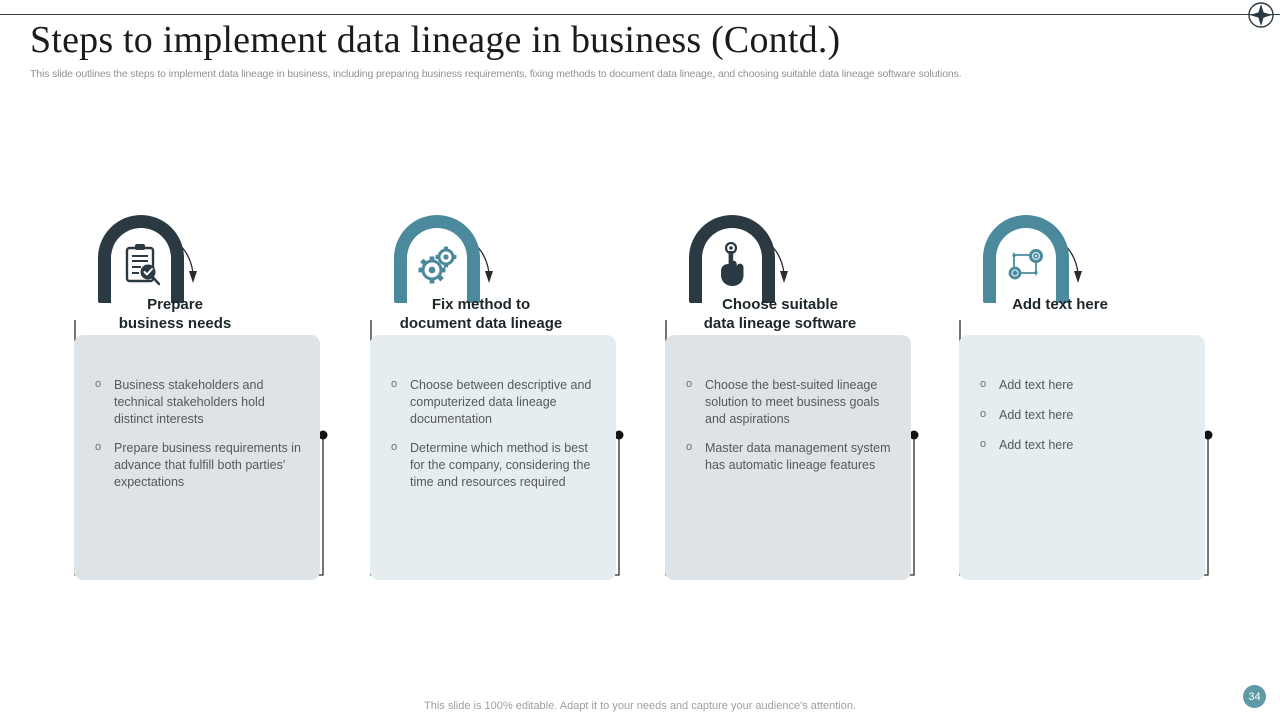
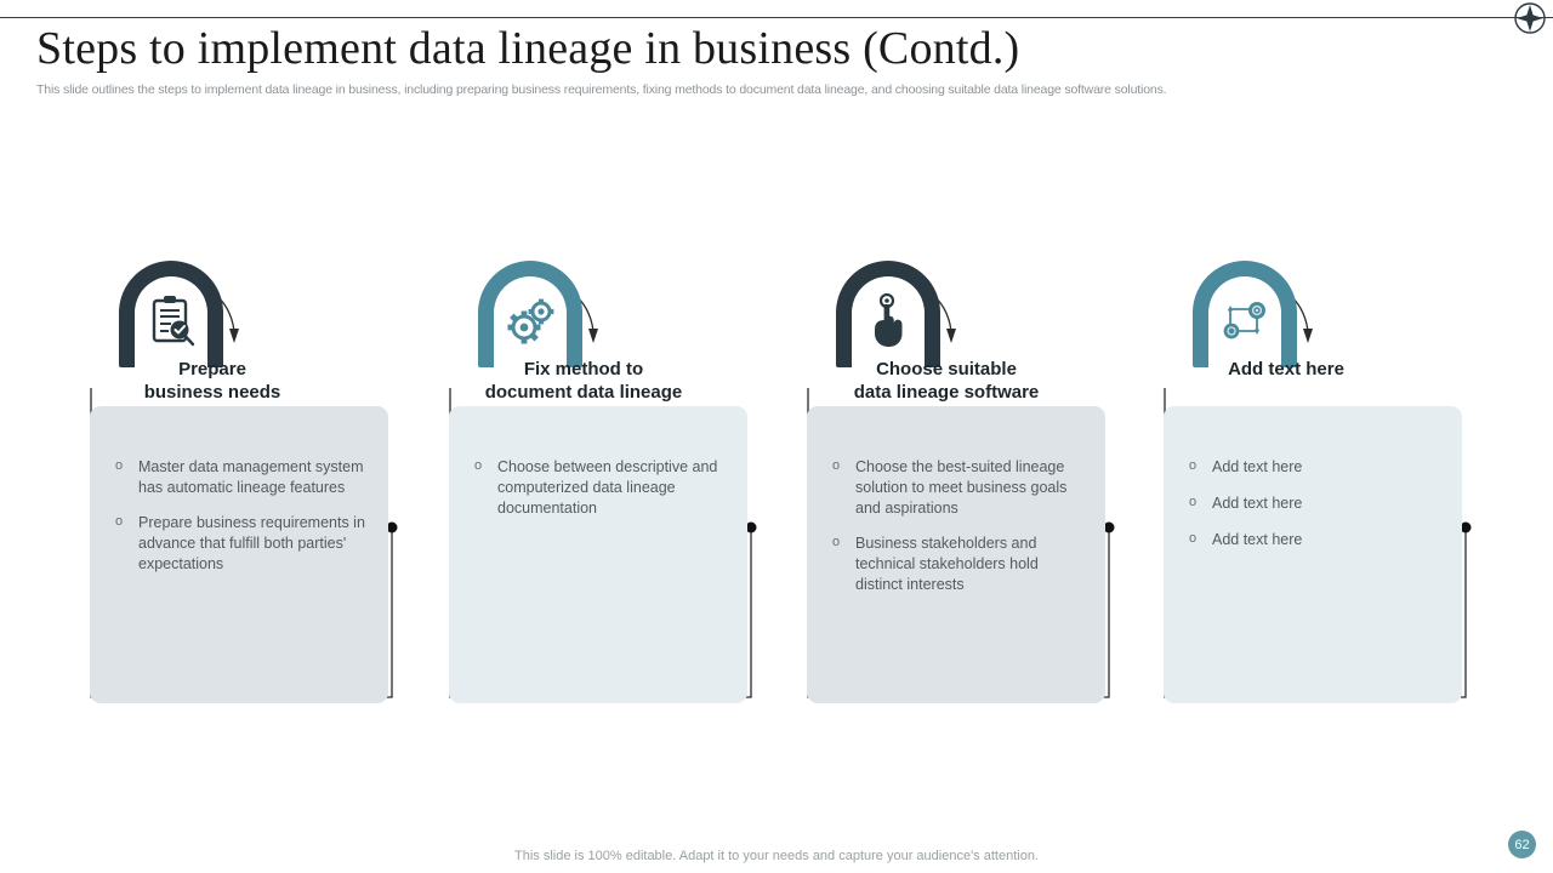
  Steps to implement data lineage in business (Contd.)
  This slide outlines the steps to implement data lineage in business, including preparing business requirements, fixing methods to document data lineage, and choosing suitable data lineage software solutions.
  Prepare
  business needs
- Business stakeholders and technical stakeholders hold distinct interests
+ Master data management system has automatic lineage features
  Prepare business requirements in advance that fulfill both parties' expectations
  Fix method to
  document data lineage
  Choose between descriptive and computerized data lineage documentation
- Determine which method is best for the company, considering the time and resources required
  Choose suitable
  data lineage software
  Choose the best-suited lineage solution to meet business goals and aspirations
- Master data management system has automatic lineage features
+ Business stakeholders and technical stakeholders hold distinct interests
  Add text here
  Add text here
  Add text here
  Add text here
  This slide is 100% editable. Adapt it to your needs and capture your audience's attention.
- 34
+ 62
